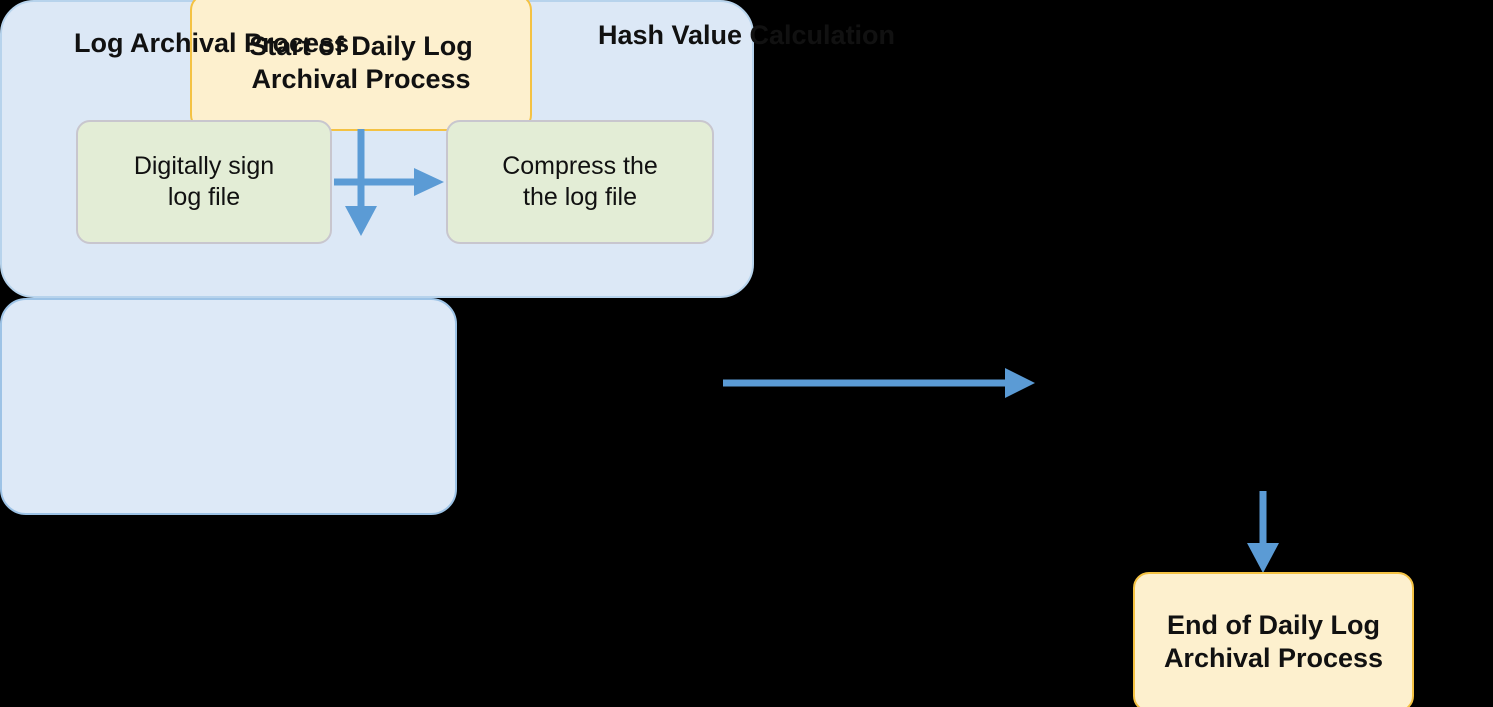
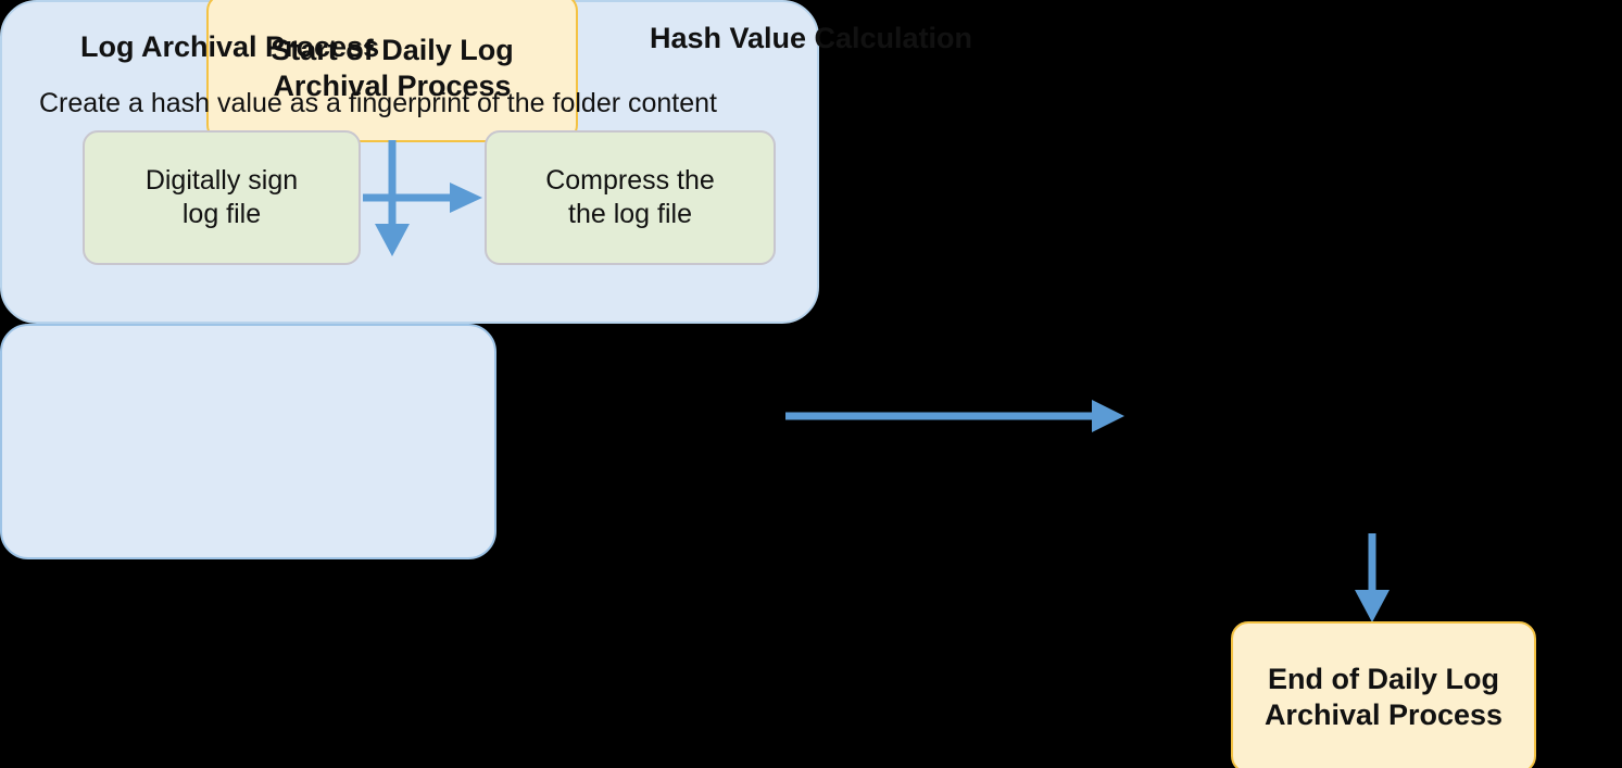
  Start of Daily Log
  Archival Process
  Log Archival Process
  Digitally sign
  log file
  Compress the
  the log file
  Hash Value Calculation
+ Create a hash value as a fingerprint of the folder content
  End of Daily Log
  Archival Process
